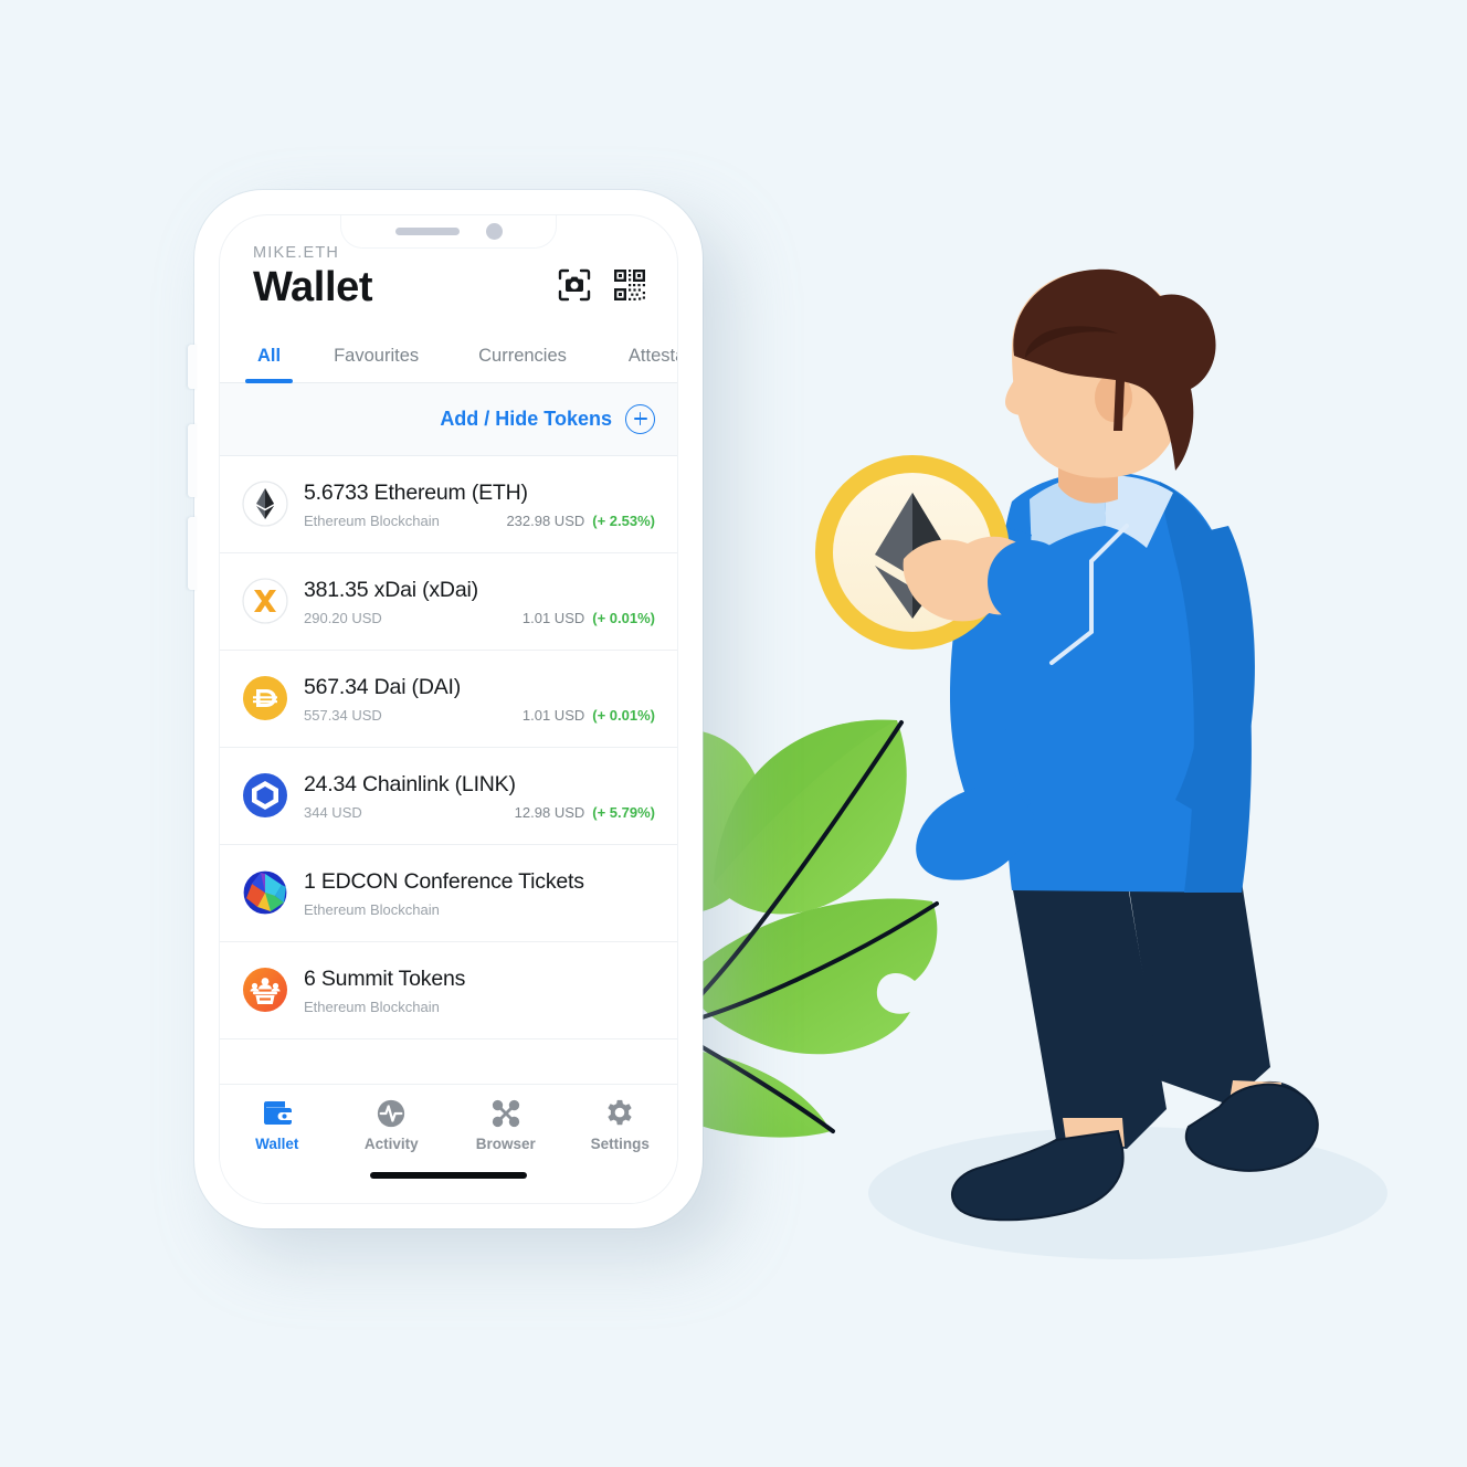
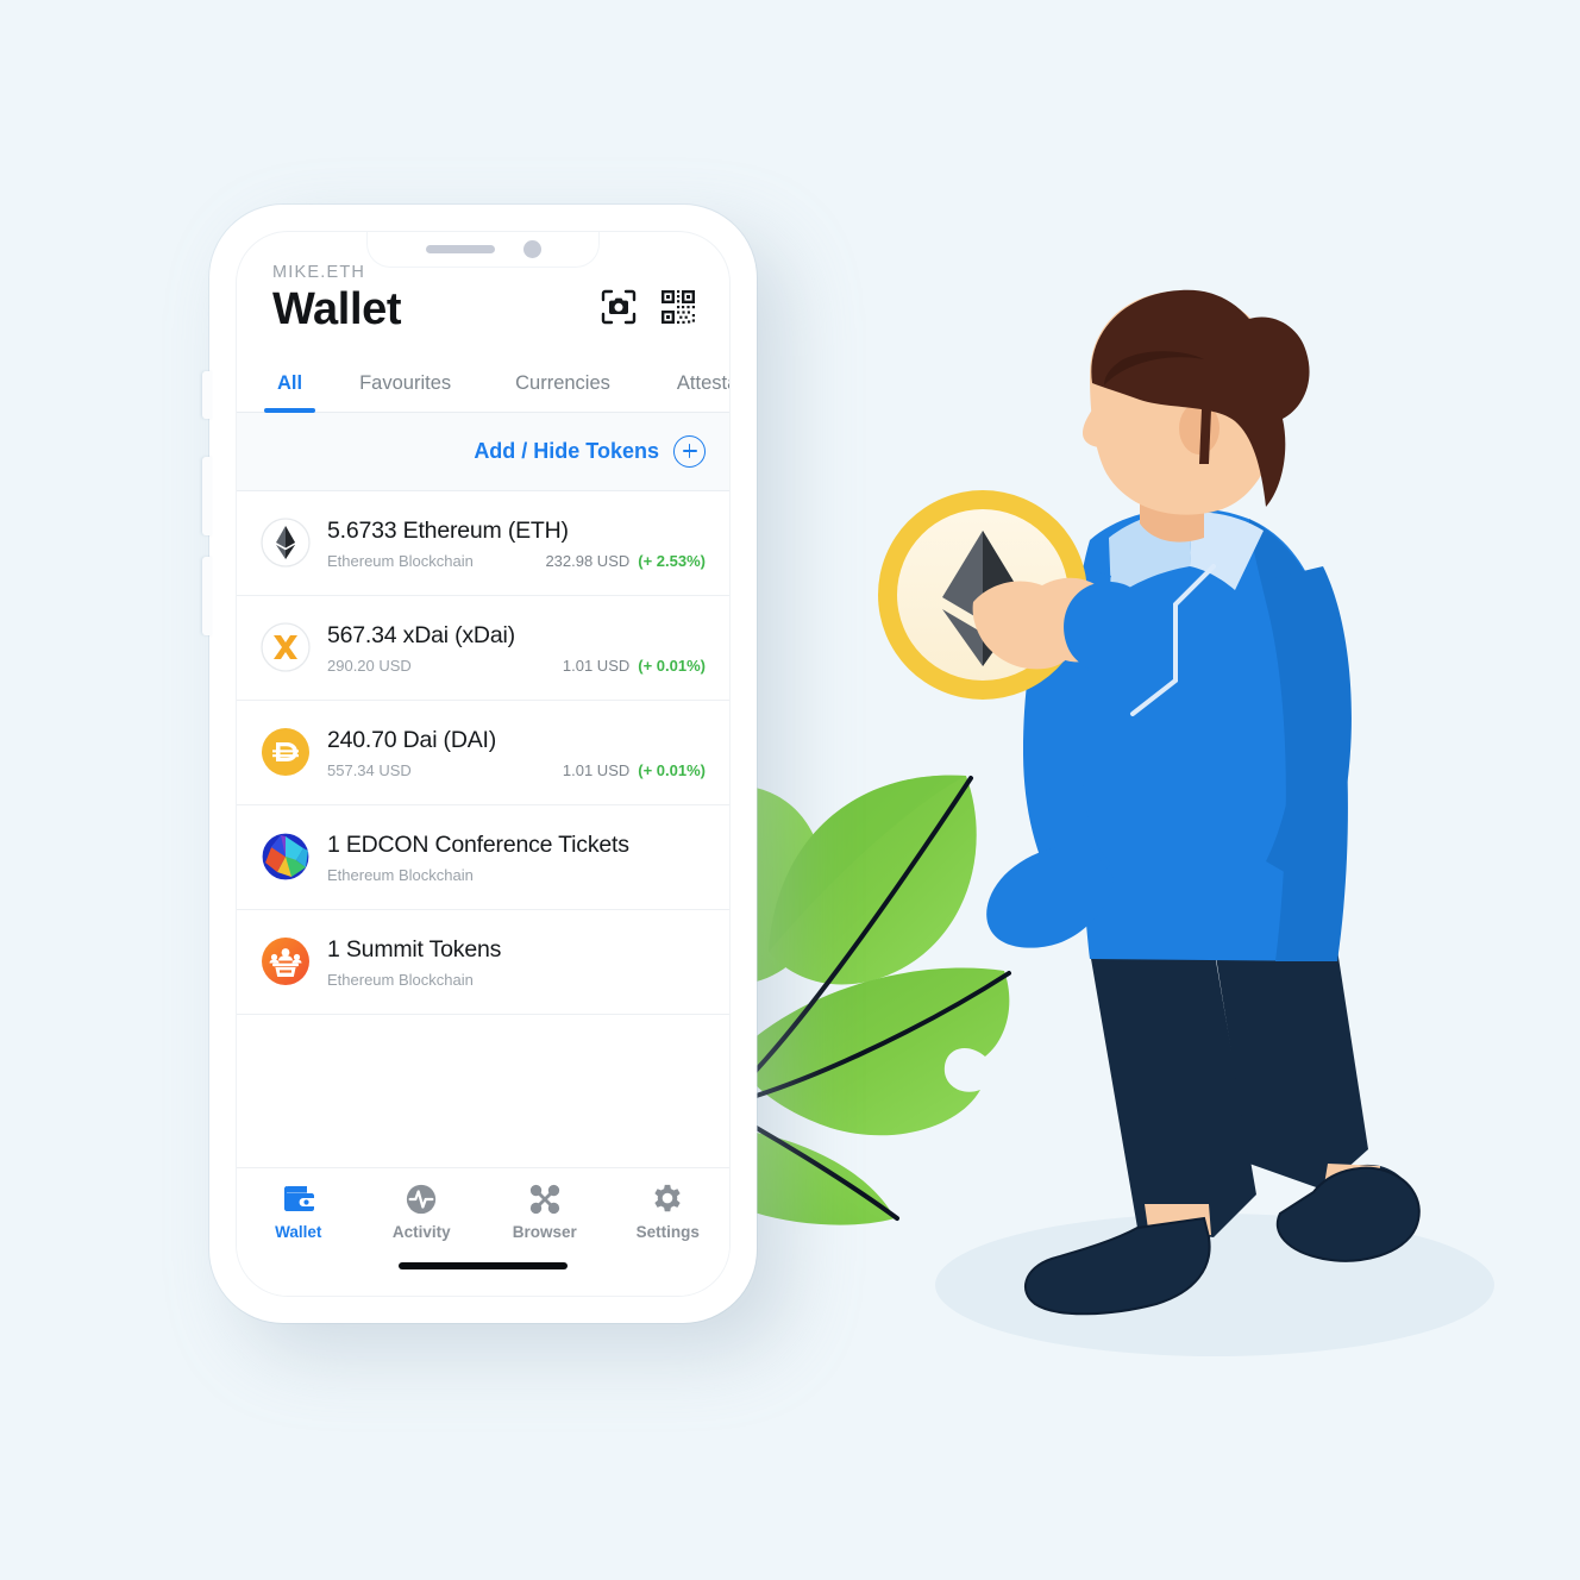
  MIKE.ETH
  Wallet
  All
  Favourites
  Currencies
  Add / Hide Tokens
  5.6733 Ethereum (ETH)
  Ethereum Blockchain
  232.98 USD
  (+ 2.53%)
- 381.35 xDai (xDai)
+ 567.34 xDai (xDai)
  290.20 USD
  1.01 USD
  (+ 0.01%)
- 567.34 Dai (DAI)
+ 240.70 Dai (DAI)
  557.34 USD
  1.01 USD
  (+ 0.01%)
- 24.34 Chainlink (LINK)
- 344 USD
- 12.98 USD
- (+ 5.79%)
  1 EDCON Conference Tickets
  Ethereum Blockchain
- 6 Summit Tokens
+ 1 Summit Tokens
  Ethereum Blockchain
  Wallet
  Activity
  Browser
  Settings
